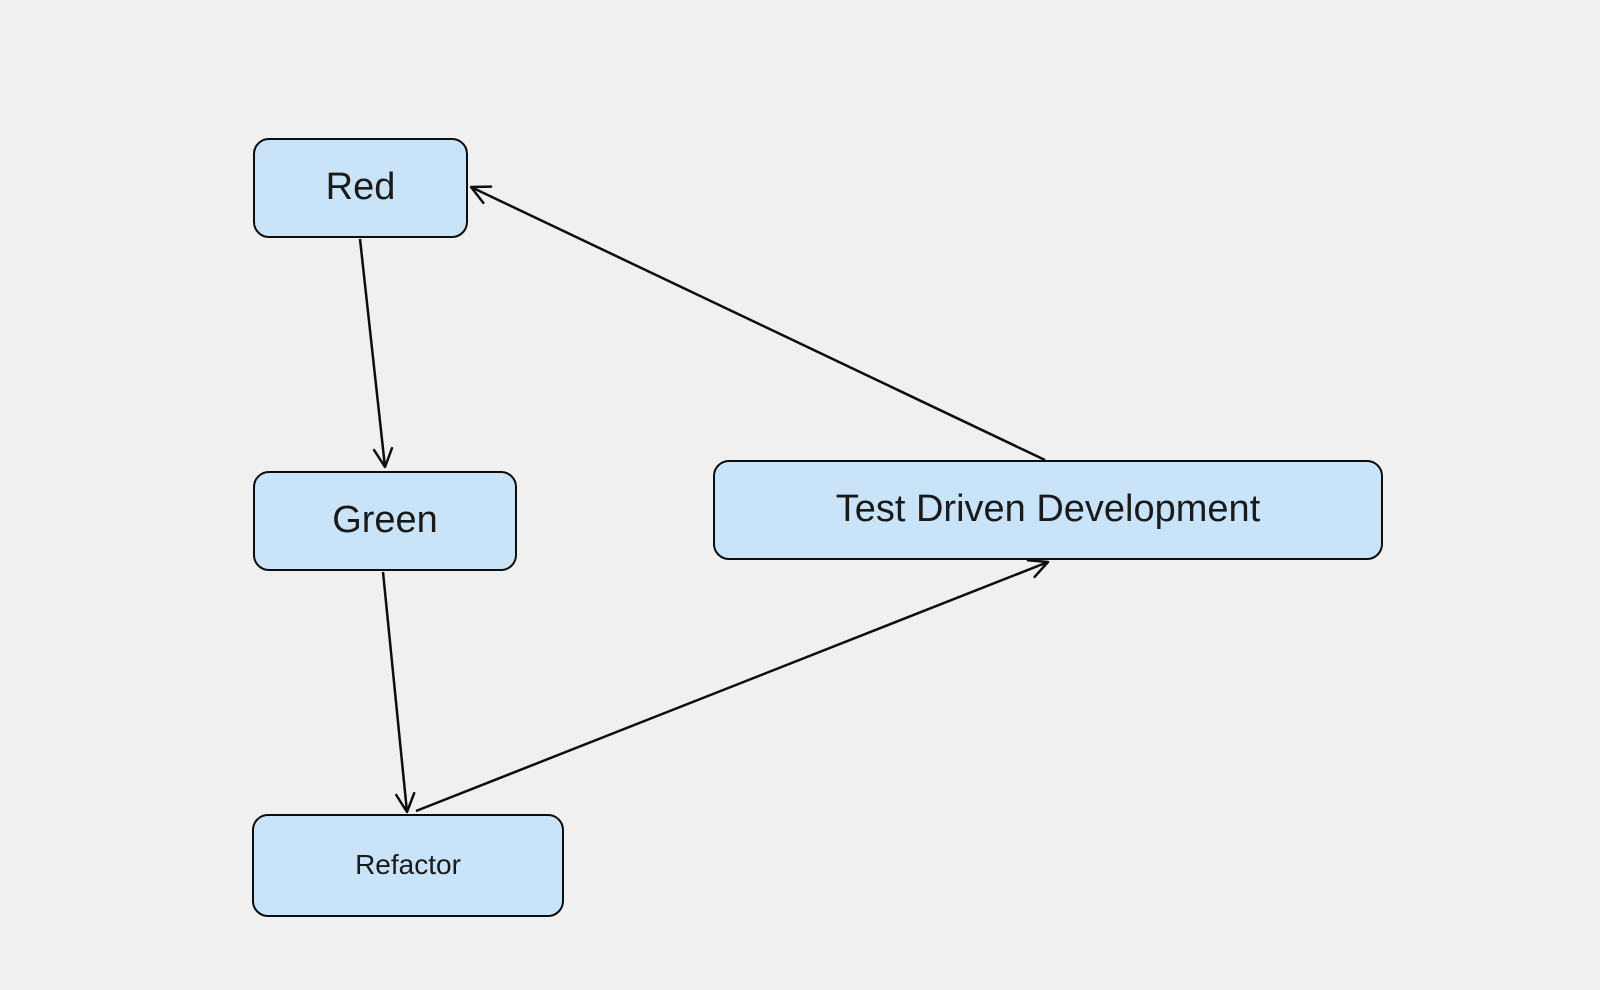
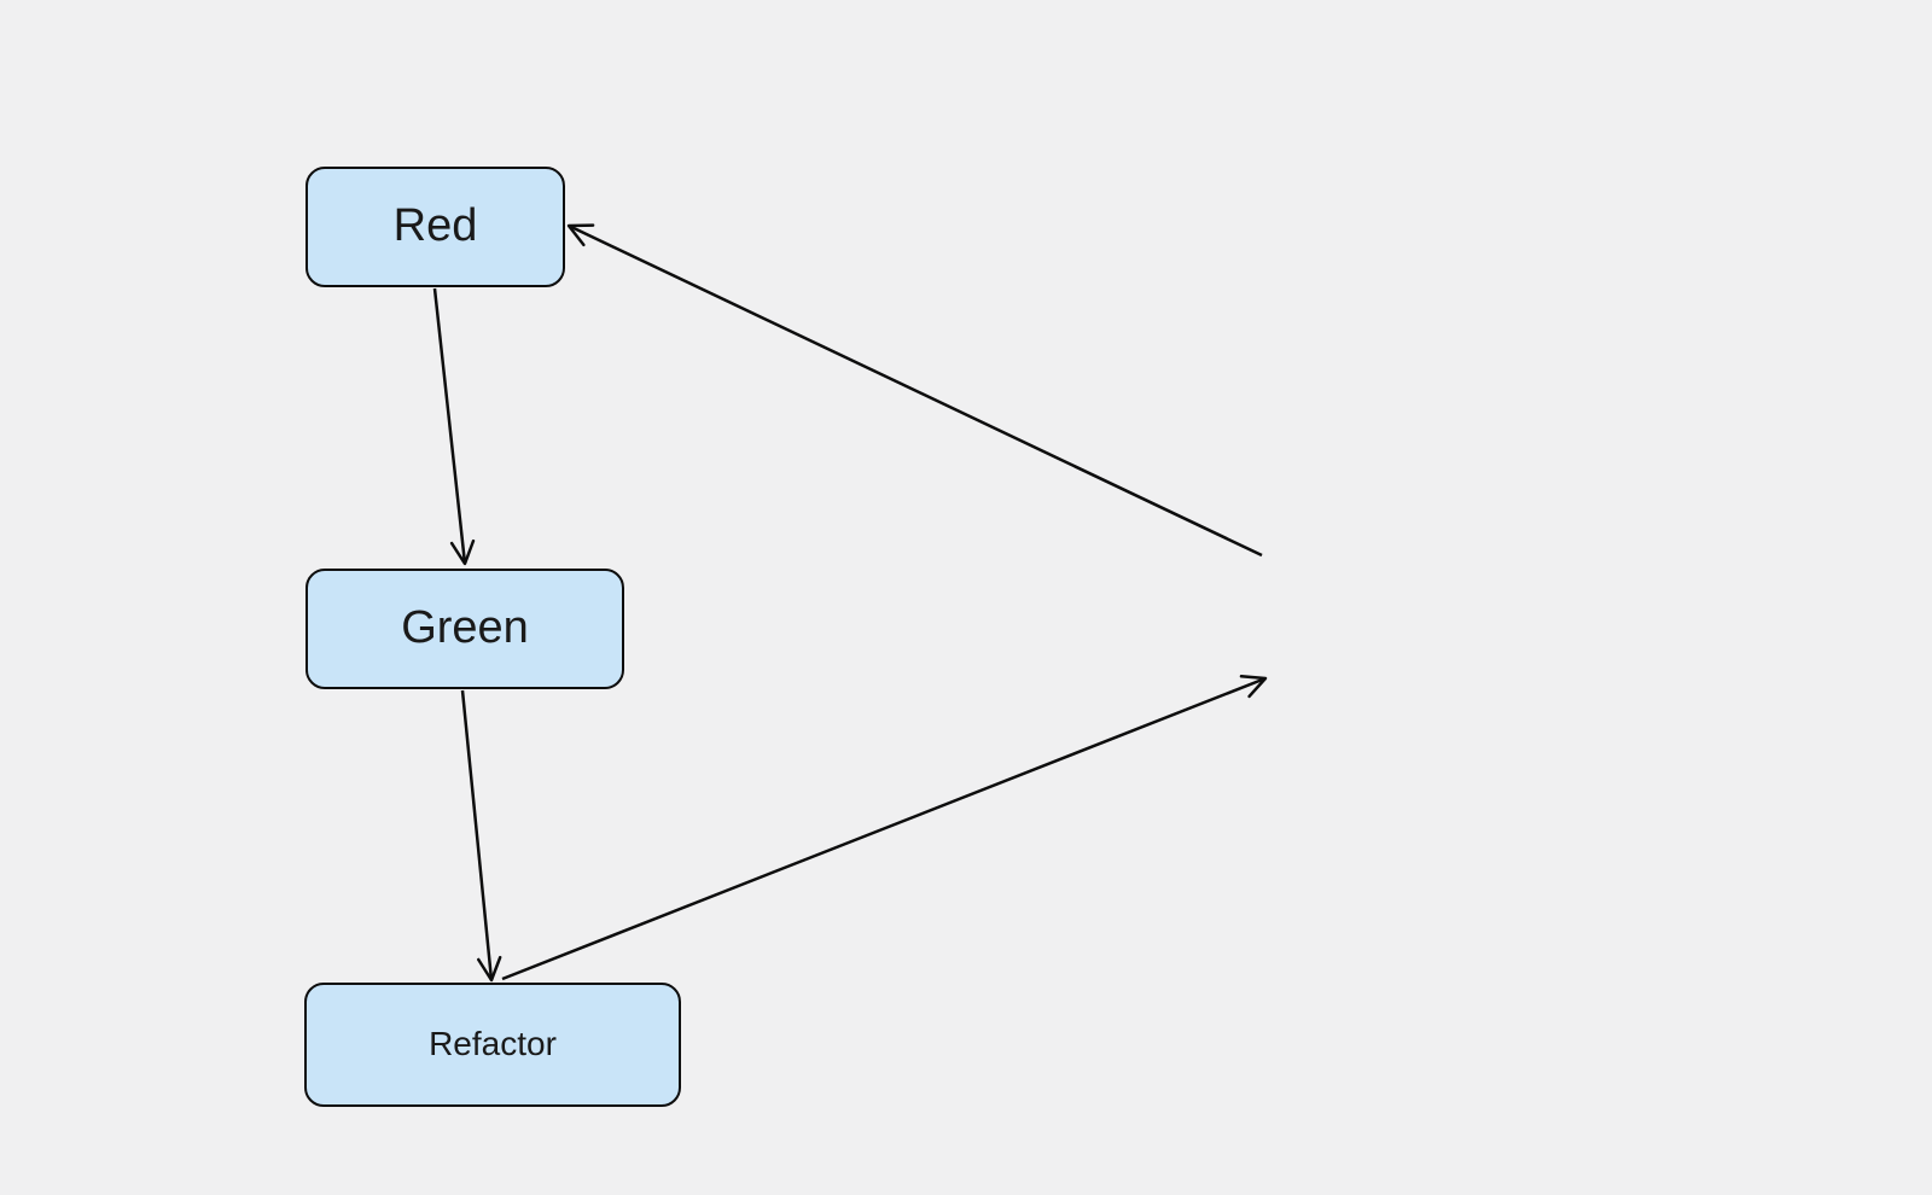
  Red
  Green
  Refactor
- Test Driven Development
